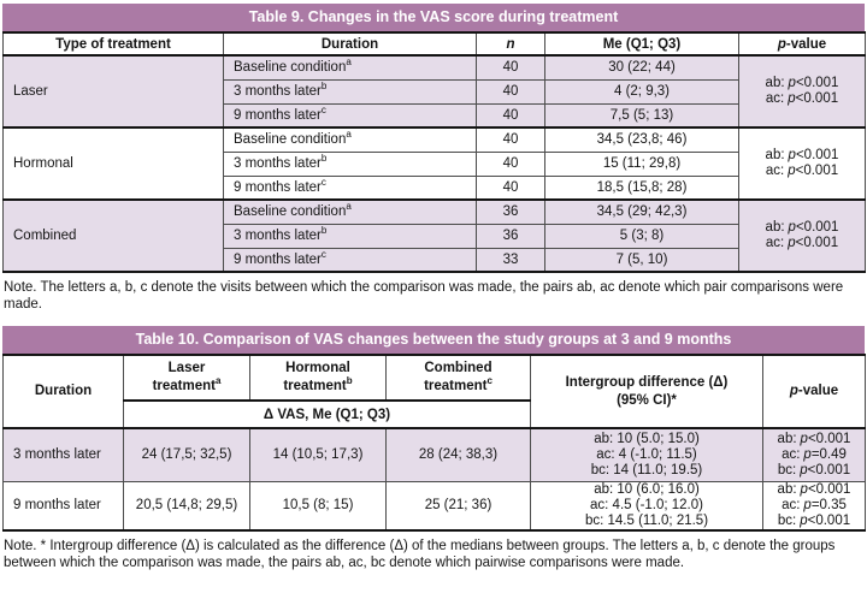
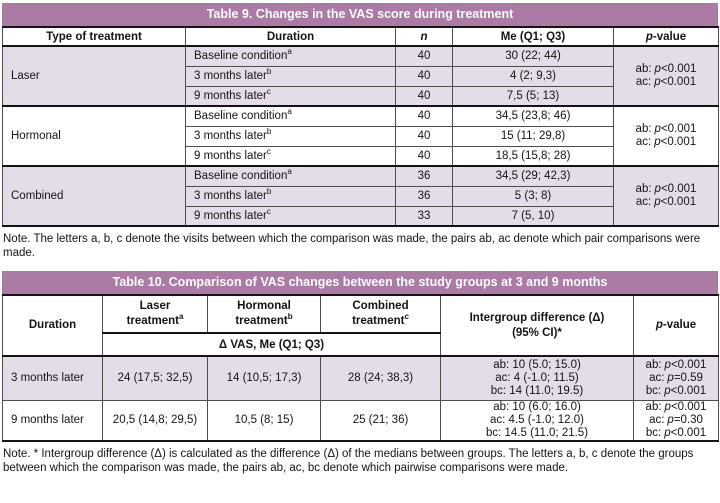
  Table 9. Changes in the VAS score during treatment
  Type of treatment	Duration	n	Me (Q1; Q3)	p-value
  Laser	Baseline conditiona	40	30 (22; 44)	ab: p<0.001 ac: p<0.001
  3 months laterb	40	4 (2; 9,3)
  9 months laterc	40	7,5 (5; 13)
  Hormonal	Baseline conditiona	40	34,5 (23,8; 46)	ab: p<0.001 ac: p<0.001
  3 months laterb	40	15 (11; 29,8)
  9 months laterc	40	18,5 (15,8; 28)
  Combined	Baseline conditiona	36	34,5 (29; 42,3)	ab: p<0.001 ac: p<0.001
  3 months laterb	36	5 (3; 8)
  9 months laterc	33	7 (5, 10)
  Note. The letters a, b, c denote the visits between which the comparison was made, the pairs ab, ac denote which pair comparisons were made.
  Table 10. Comparison of VAS changes between the study groups at 3 and 9 months
  Duration	Laser treatmenta	Hormonal treatmentb	Combined treatmentc	Intergroup difference (Δ) (95% CI)*	p-value
  Δ VAS, Me (Q1; Q3)
- 3 months later	24 (17,5; 32,5)	14 (10,5; 17,3)	28 (24; 38,3)	ab: 10 (5.0; 15.0) ac: 4 (-1.0; 11.5) bc: 14 (11.0; 19.5)	ab: p<0.001 ac: p=0.49 bc: p<0.001
+ 3 months later	24 (17,5; 32,5)	14 (10,5; 17,3)	28 (24; 38,3)	ab: 10 (5.0; 15.0) ac: 4 (-1.0; 11.5) bc: 14 (11.0; 19.5)	ab: p<0.001 ac: p=0.59 bc: p<0.001
- 9 months later	20,5 (14,8; 29,5)	10,5 (8; 15)	25 (21; 36)	ab: 10 (6.0; 16.0) ac: 4.5 (-1.0; 12.0) bc: 14.5 (11.0; 21.5)	ab: p<0.001 ac: p=0.35 bc: p<0.001
+ 9 months later	20,5 (14,8; 29,5)	10,5 (8; 15)	25 (21; 36)	ab: 10 (6.0; 16.0) ac: 4.5 (-1.0; 12.0) bc: 14.5 (11.0; 21.5)	ab: p<0.001 ac: p=0.30 bc: p<0.001
  Note. * Intergroup difference (Δ) is calculated as the difference (Δ) of the medians between groups. The letters a, b, c denote the groups between which the comparison was made, the pairs ab, ac, bc denote which pairwise comparisons were made.
